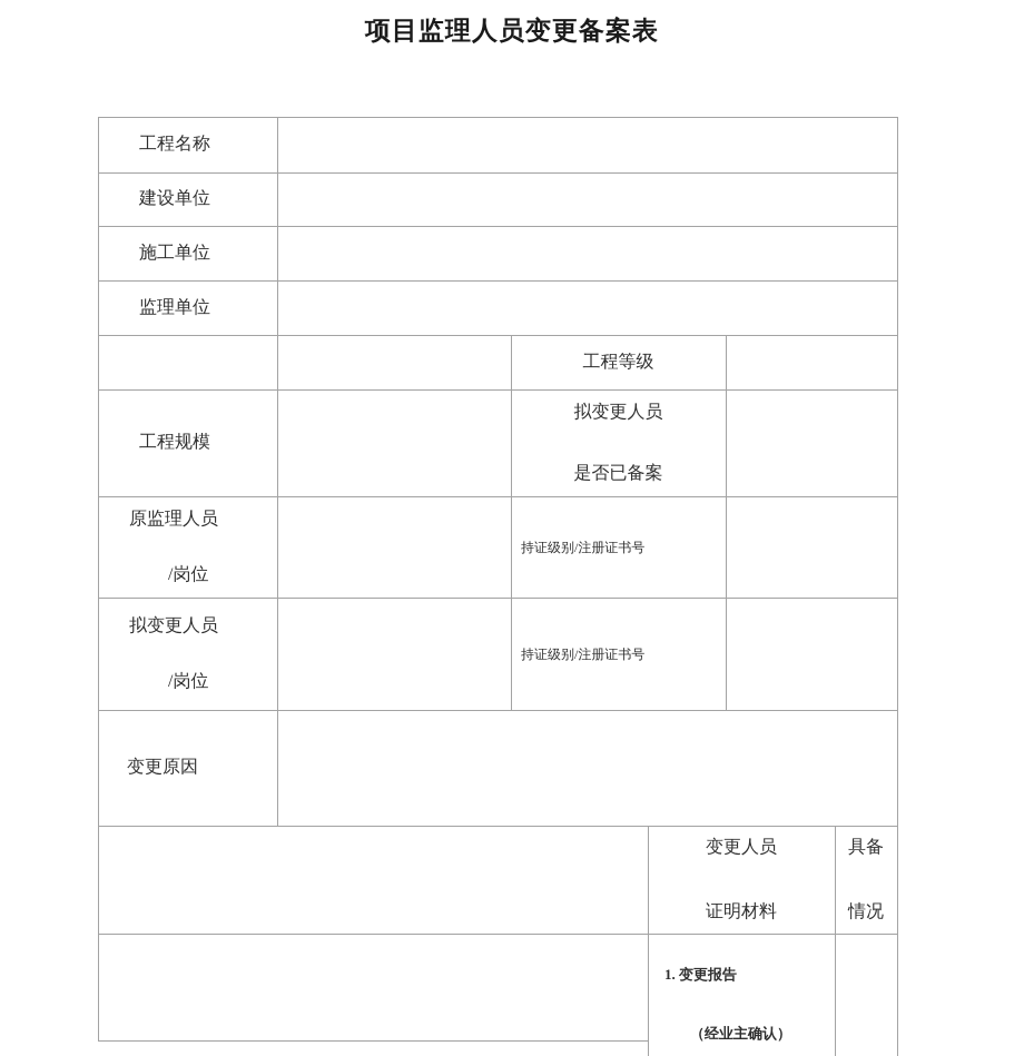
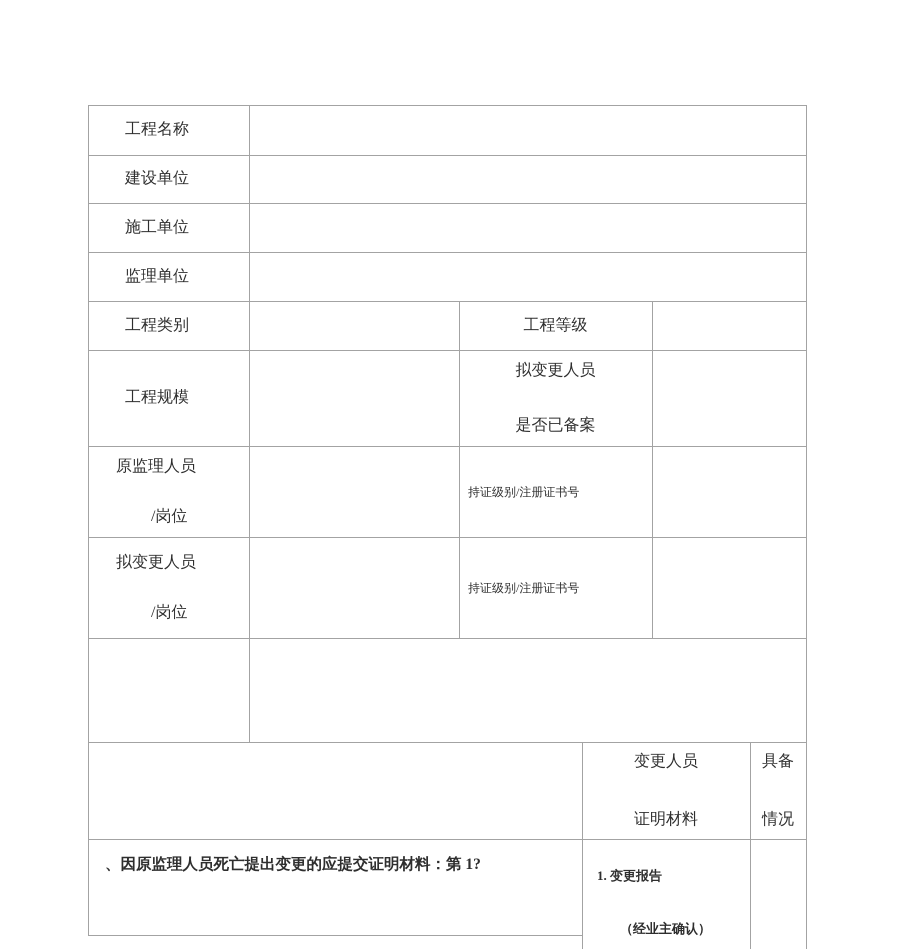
- 项目监理人员变更备案表
  工程名称
  建设单位
  施工单位
  监理单位
+ 工程类别
  工程等级
  工程规模
  拟变更人员
  是否已备案
  原监理人员
  /岗位
  持证级别/注册证书号
  拟变更人员
  /岗位
  持证级别/注册证书号
- 变更原因
  变更人员
  证明材料
  具备
  情况
+ 、因原监理人员死亡提出变更的应提交证明材料：第 1?
  1. 变更报告
  （经业主确认）
